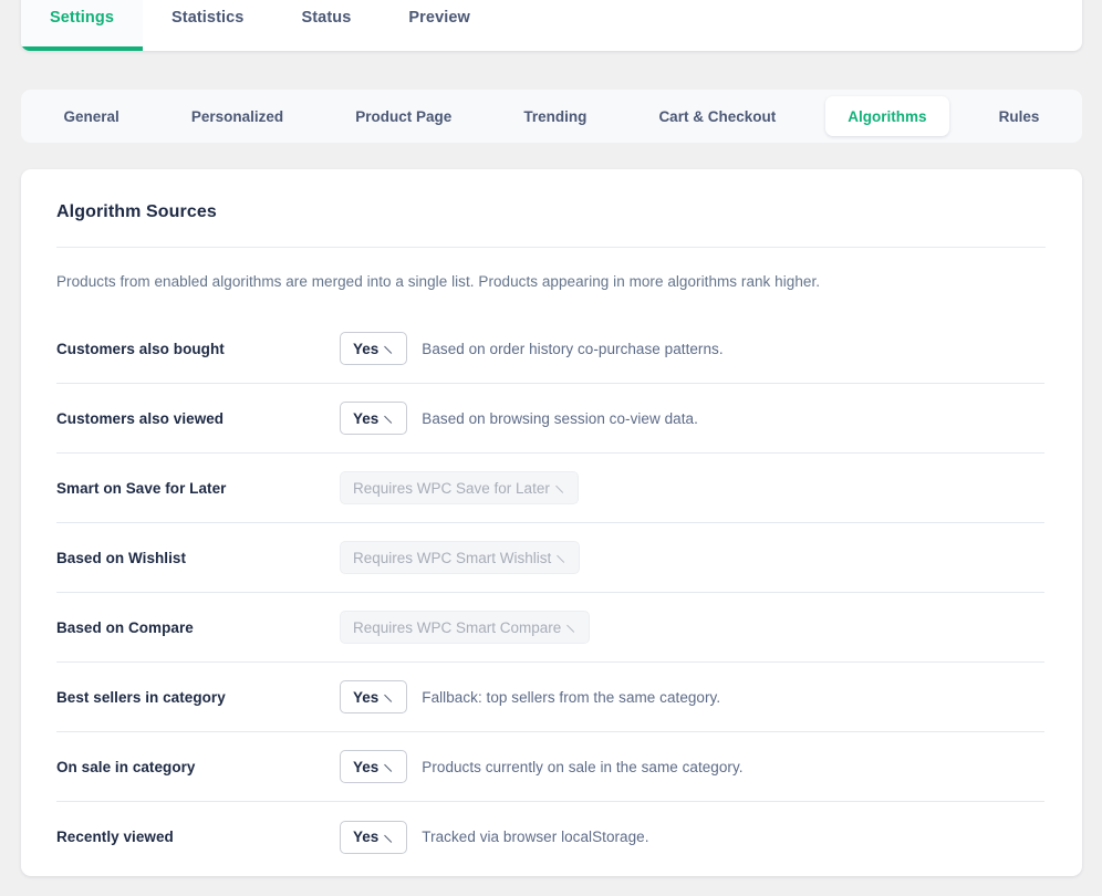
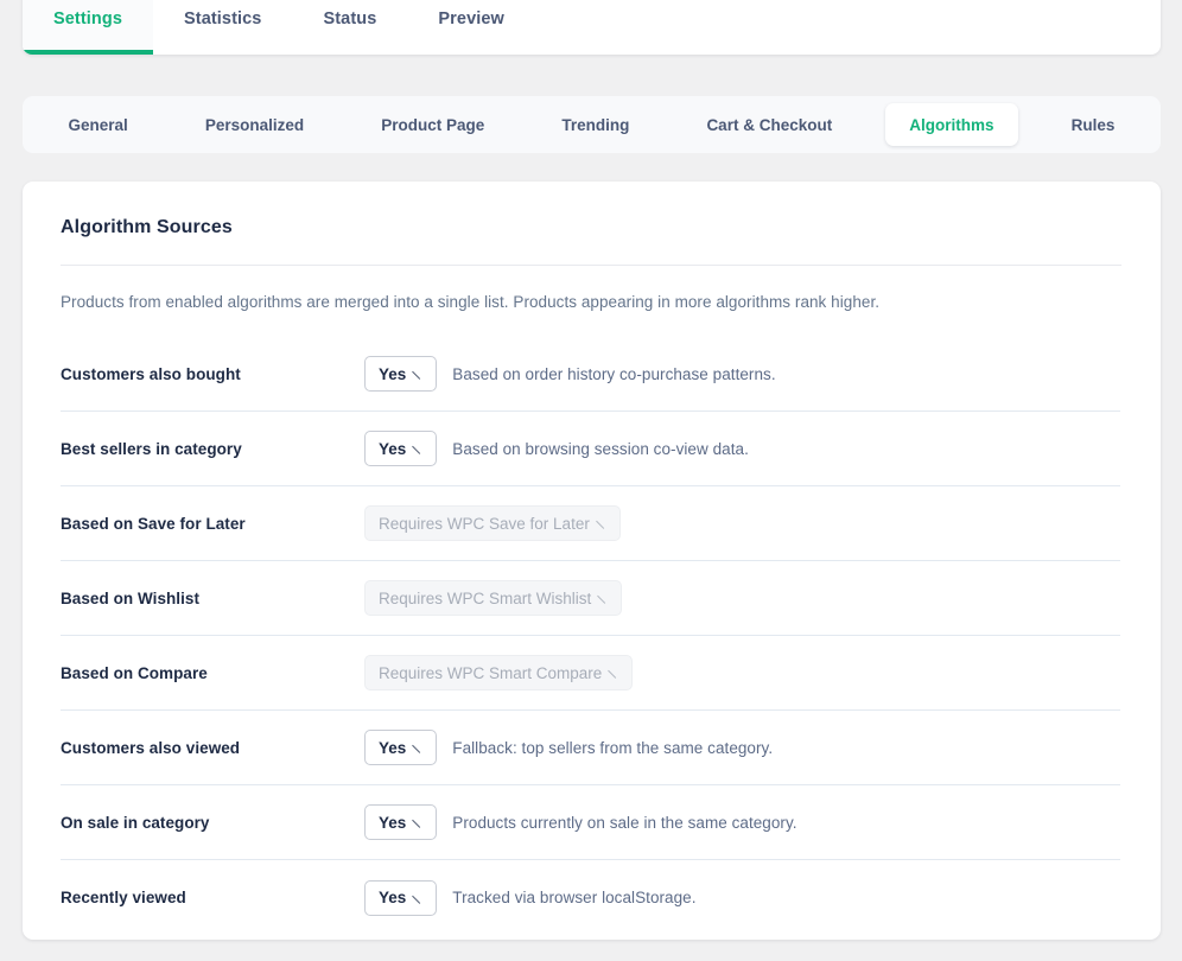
  Settings
  Statistics
  Status
  Preview
  General
  Personalized
  Product Page
  Trending
  Cart & Checkout
  Algorithms
  Rules
  Algorithm Sources
  Products from enabled algorithms are merged into a single list. Products appearing in more algorithms rank higher.
  Customers also bought
  Yes
  Based on order history co-purchase patterns.
- Customers also viewed
+ Best sellers in category
  Yes
  Based on browsing session co-view data.
- Smart on Save for Later
+ Based on Save for Later
  Requires WPC Save for Later
  Based on Wishlist
  Requires WPC Smart Wishlist
  Based on Compare
  Requires WPC Smart Compare
- Best sellers in category
+ Customers also viewed
  Yes
  Fallback: top sellers from the same category.
  On sale in category
  Yes
  Products currently on sale in the same category.
  Recently viewed
  Yes
  Tracked via browser localStorage.
